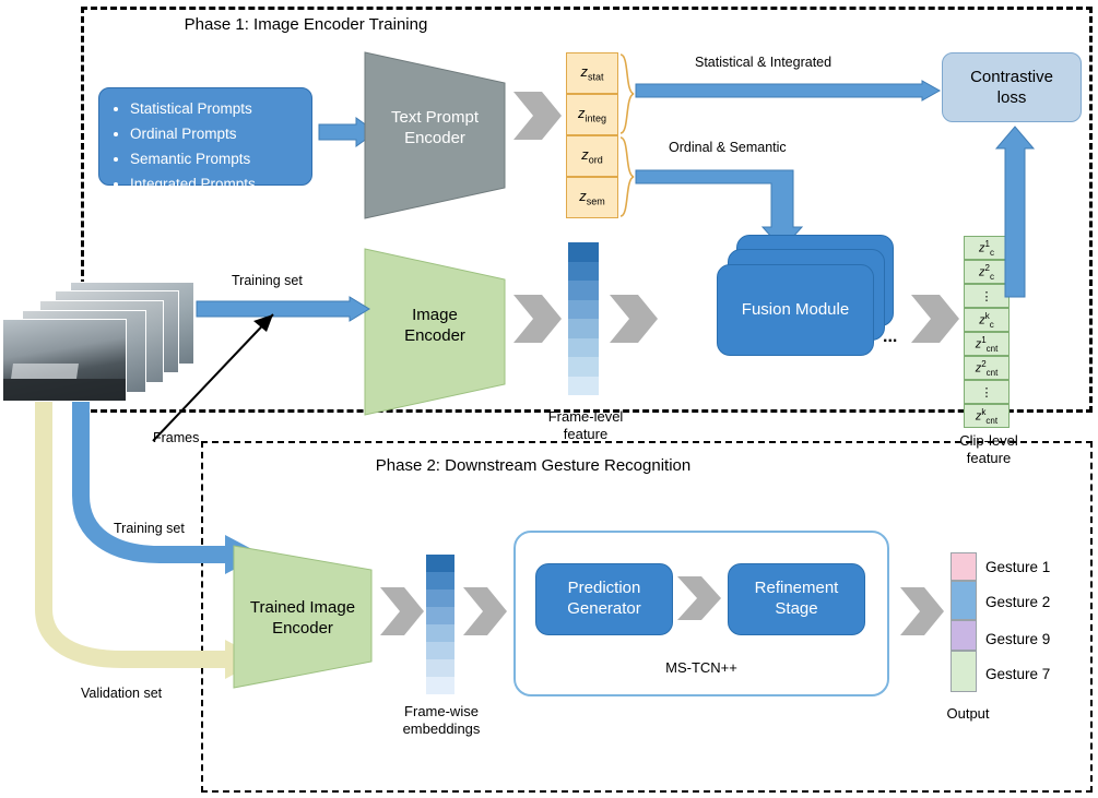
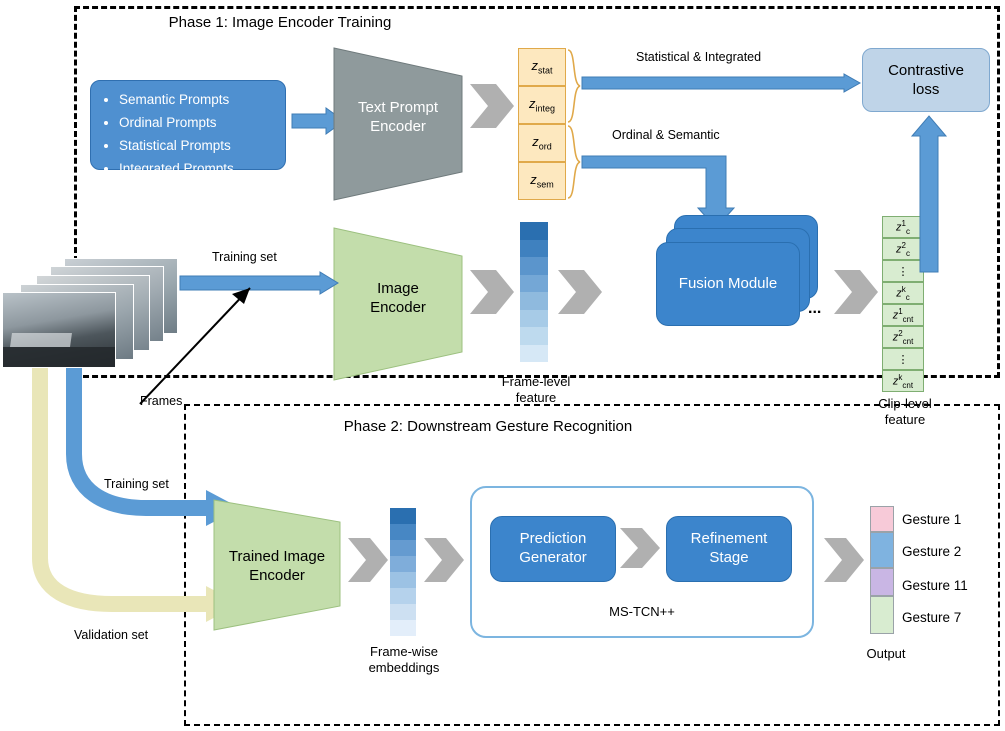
  Phase 1: Image Encoder Training
- Statistical Prompts
+ Semantic Prompts
  Ordinal Prompts
- Semantic Prompts
+ Statistical Prompts
  Integrated Prompts
  Text Prompt
  Encoder
  zstat
  zinteg
  zord
  zsem
  Statistical & Integrated
  Ordinal & Semantic
  Contrastive
  loss
  Image
  Encoder
  Training set
  Frame-level
  feature
  Fusion Module
  ...
  z1c
  z2c
  ⋮
  zkc
  z1cnt
  z2cnt
  ⋮
  zkcnt
  Clip-level
  feature
  Frames
  Phase 2: Downstream Gesture Recognition
  Training set
  Validation set
  Trained Image
  Encoder
  Frame-wise
  embeddings
  Prediction
  Generator
  Refinement
  Stage
  MS-TCN++
  Gesture 1
  Gesture 2
- Gesture 9
+ Gesture 11
  Gesture 7
  Output
